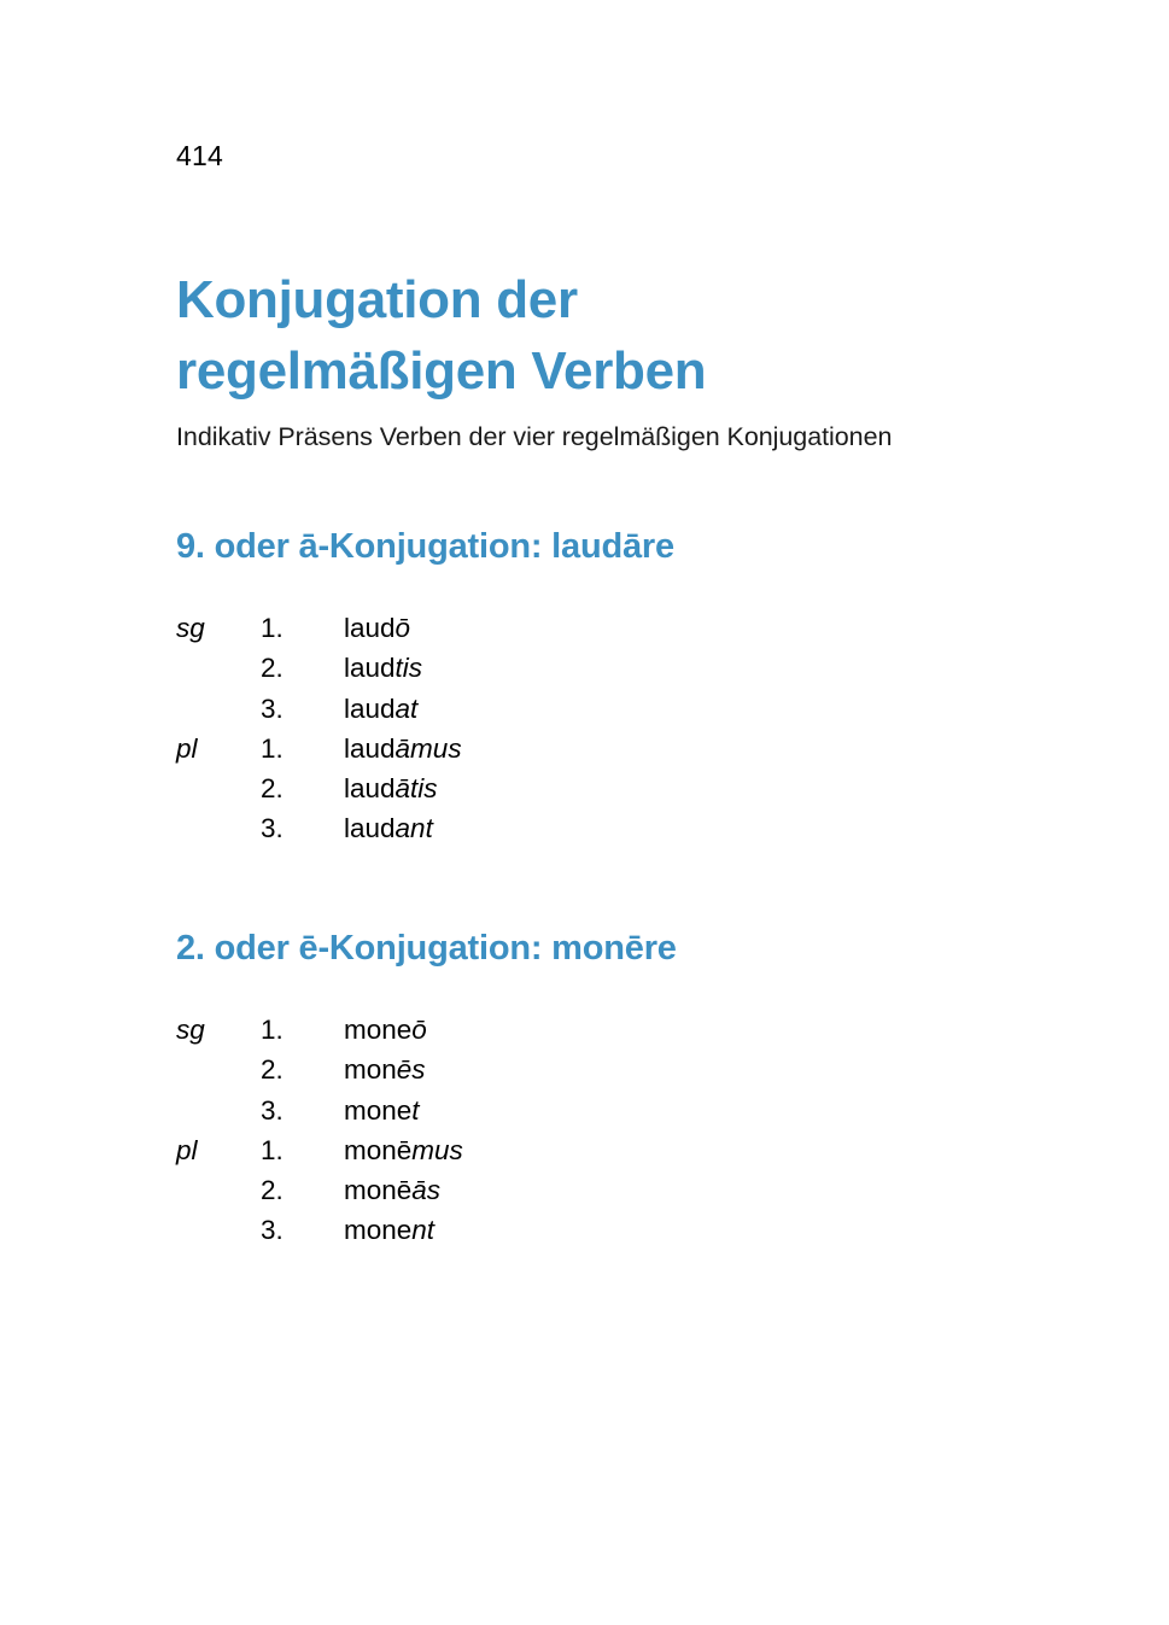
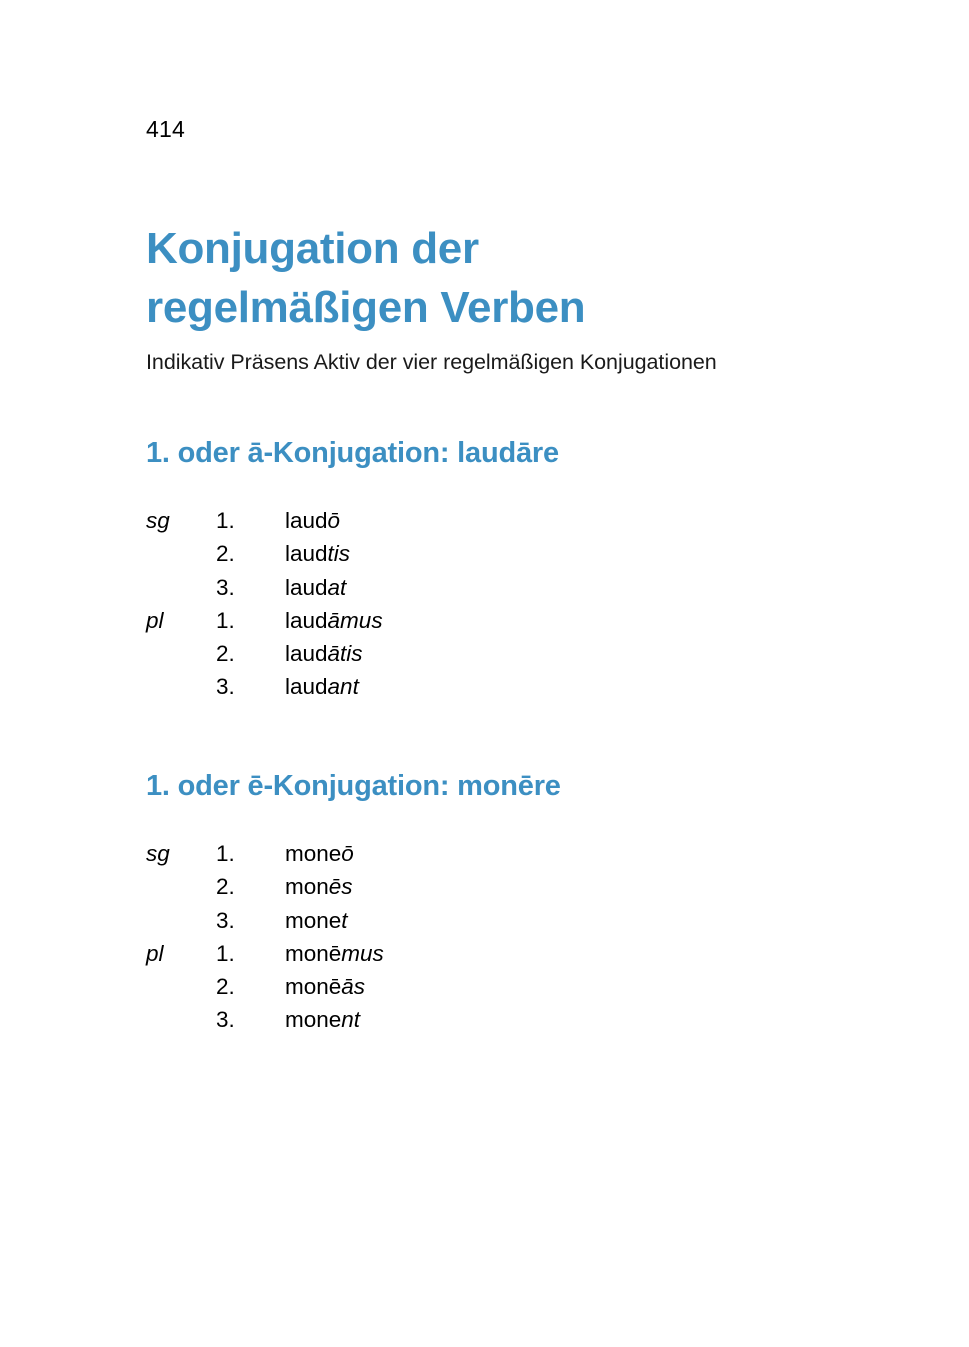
  414
  Konjugation der
  regelmäßigen Verben
- Indikativ Präsens Verben der vier regelmäßigen Konjugationen
+ Indikativ Präsens Aktiv der vier regelmäßigen Konjugationen
- 9. oder ā-Konjugation: laudāre
+ 1. oder ā-Konjugation: laudāre
  sg	1.	laudō
  	2.	laudtis
  	3.	laudat
  pl	1.	laudāmus
  	2.	laudātis
  	3.	laudant
- 2. oder ē-Konjugation: monēre
+ 1. oder ē-Konjugation: monēre
  sg	1.	moneō
  	2.	monēs
  	3.	monet
  pl	1.	monēmus
  	2.	monēās
  	3.	monent
